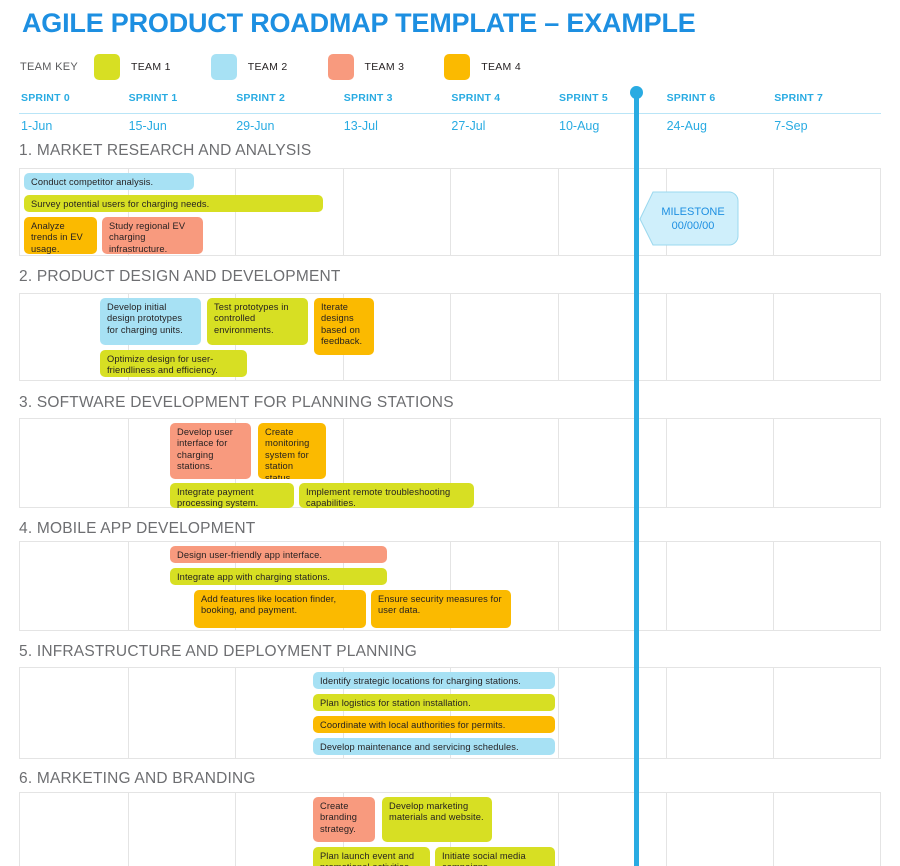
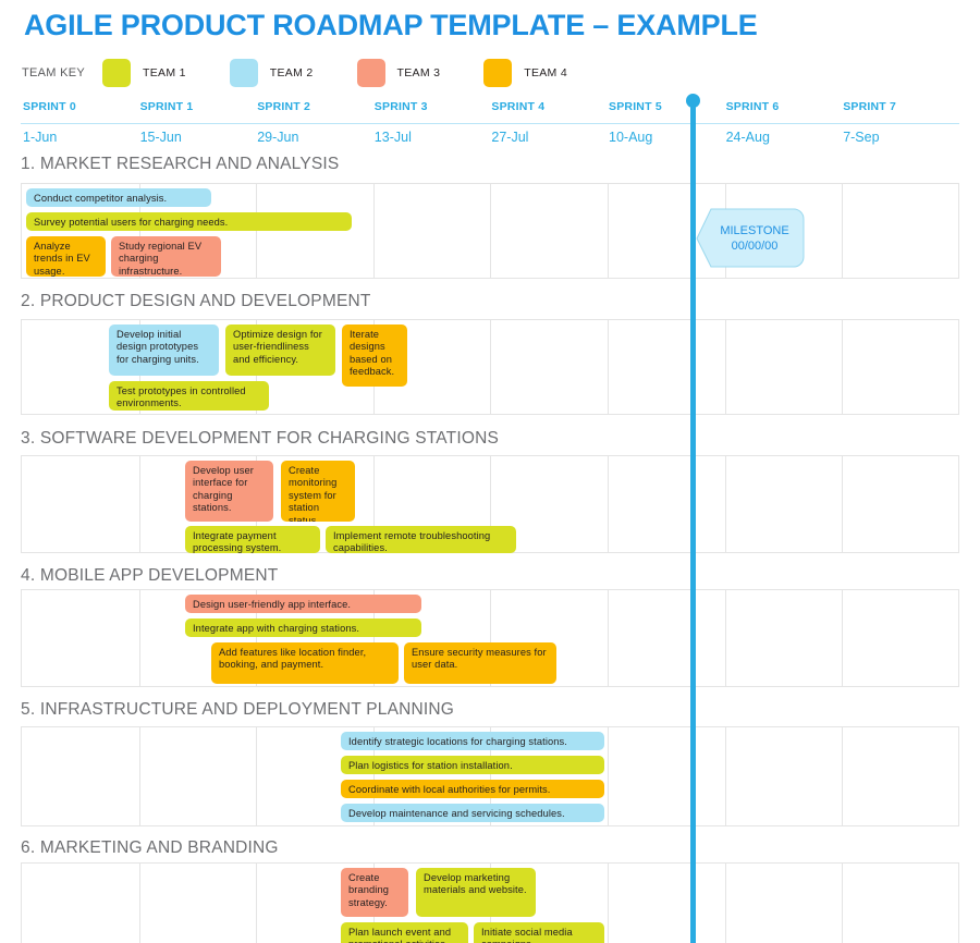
  AGILE PRODUCT ROADMAP TEMPLATE – EXAMPLE
  TEAM KEY
  TEAM 1
  TEAM 2
  TEAM 3
  TEAM 4
  SPRINT 0
  SPRINT 1
  SPRINT 2
  SPRINT 3
  SPRINT 4
  SPRINT 5
  SPRINT 6
  SPRINT 7
  1-Jun
  15-Jun
  29-Jun
  13-Jul
  27-Jul
  10-Aug
  24-Aug
  7-Sep
  1. MARKET RESEARCH AND ANALYSIS
  Conduct competitor analysis.
  Survey potential users for charging needs.
  Analyze trends in EV usage.
  Study regional EV charging infrastructure.
  2. PRODUCT DESIGN AND DEVELOPMENT
  Develop initial design prototypes for charging units.
- Test prototypes in controlled environments.
+ Optimize design for user-friendliness and efficiency.
  Iterate designs based on feedback.
- Optimize design for user-friendliness and efficiency.
+ Test prototypes in controlled environments.
- 3. SOFTWARE DEVELOPMENT FOR PLANNING STATIONS
+ 3. SOFTWARE DEVELOPMENT FOR CHARGING STATIONS
  Develop user interface for charging stations.
  Create monitoring system for station status.
  Integrate payment processing system.
  Implement remote troubleshooting capabilities.
  4. MOBILE APP DEVELOPMENT
  Design user-friendly app interface.
  Integrate app with charging stations.
  Add features like location finder, booking, and payment.
  Ensure security measures for user data.
  5. INFRASTRUCTURE AND DEPLOYMENT PLANNING
  Identify strategic locations for charging stations.
  Plan logistics for station installation.
  Coordinate with local authorities for permits.
  Develop maintenance and servicing schedules.
  6. MARKETING AND BRANDING
  Create branding strategy.
  Develop marketing materials and website.
  MILESTONE
  00/00/00
